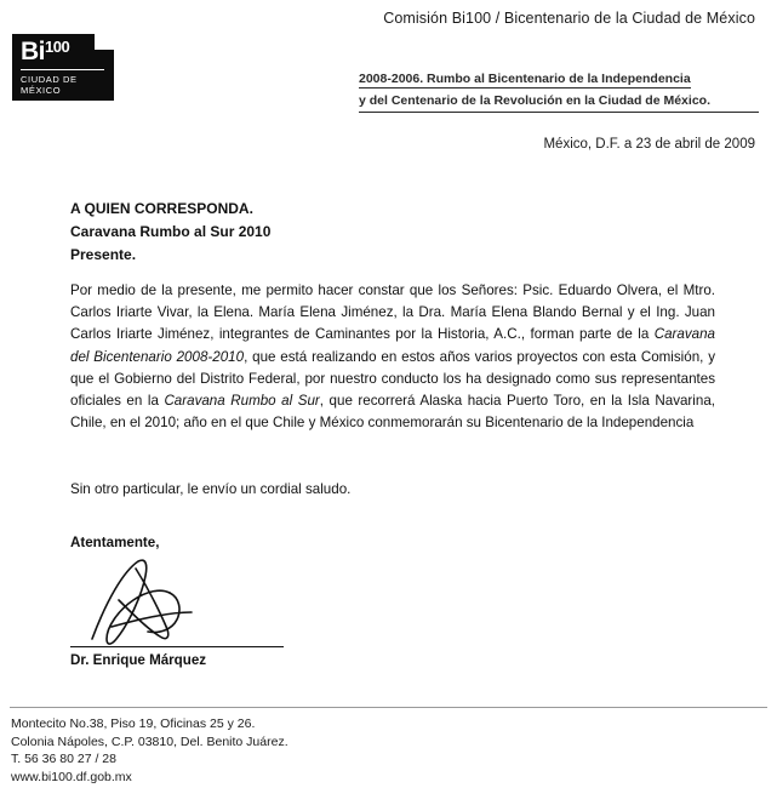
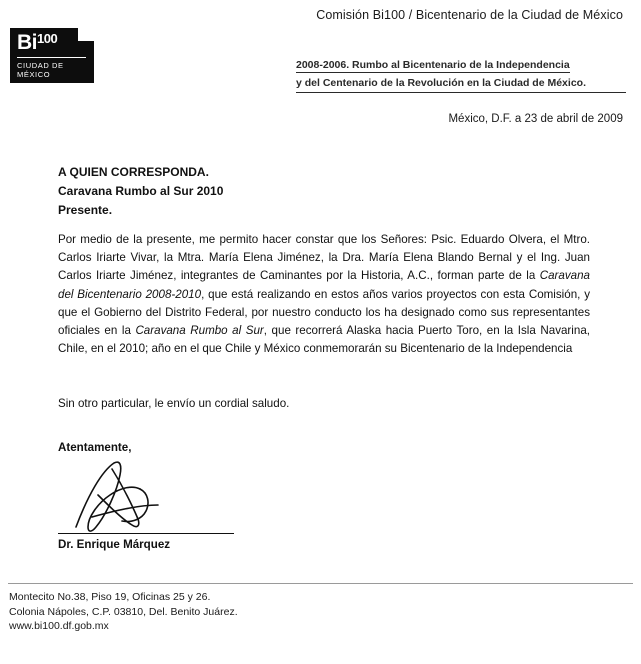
  Comisión Bi100 / Bicentenario de la Ciudad de México
  Bi100
  CIUDAD DE MÉXICO
  2008-2006. Rumbo al Bicentenario de la Independencia
  y del Centenario de la Revolución en la Ciudad de México.
  México, D.F. a 23 de abril de 2009
  A QUIEN CORRESPONDA.
  Caravana Rumbo al Sur 2010
  Presente.
- Por medio de la presente, me permito hacer constar que los Señores: Psic. Eduardo Olvera, el Mtro. Carlos Iriarte Vivar, la Elena. María Elena Jiménez, la Dra. María Elena Blando Bernal y el Ing. Juan Carlos Iriarte Jiménez, integrantes de Caminantes por la Historia, A.C., forman parte de la Caravana del Bicentenario 2008-2010, que está realizando en estos años varios proyectos con esta Comisión, y que el Gobierno del Distrito Federal, por nuestro conducto los ha designado como sus representantes oficiales en la Caravana Rumbo al Sur, que recorrerá Alaska hacia Puerto Toro, en la Isla Navarina, Chile, en el 2010; año en el que Chile y México conmemorarán su Bicentenario de la Independencia
+ Por medio de la presente, me permito hacer constar que los Señores: Psic. Eduardo Olvera, el Mtro. Carlos Iriarte Vivar, la Mtra. María Elena Jiménez, la Dra. María Elena Blando Bernal y el Ing. Juan Carlos Iriarte Jiménez, integrantes de Caminantes por la Historia, A.C., forman parte de la Caravana del Bicentenario 2008-2010, que está realizando en estos años varios proyectos con esta Comisión, y que el Gobierno del Distrito Federal, por nuestro conducto los ha designado como sus representantes oficiales en la Caravana Rumbo al Sur, que recorrerá Alaska hacia Puerto Toro, en la Isla Navarina, Chile, en el 2010; año en el que Chile y México conmemorarán su Bicentenario de la Independencia
  Sin otro particular, le envío un cordial saludo.
  Atentamente,
  Dr. Enrique Márquez
  Montecito No.38, Piso 19, Oficinas 25 y 26.
  Colonia Nápoles, C.P. 03810, Del. Benito Juárez.
- T. 56 36 80 27 / 28
  www.bi100.df.gob.mx
